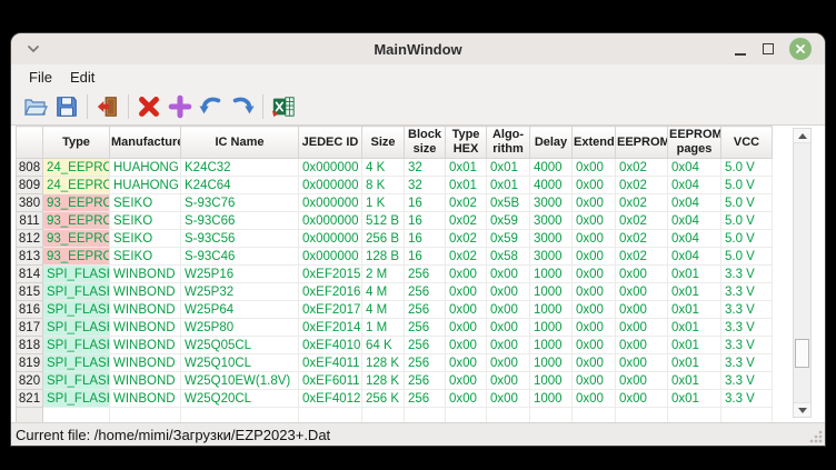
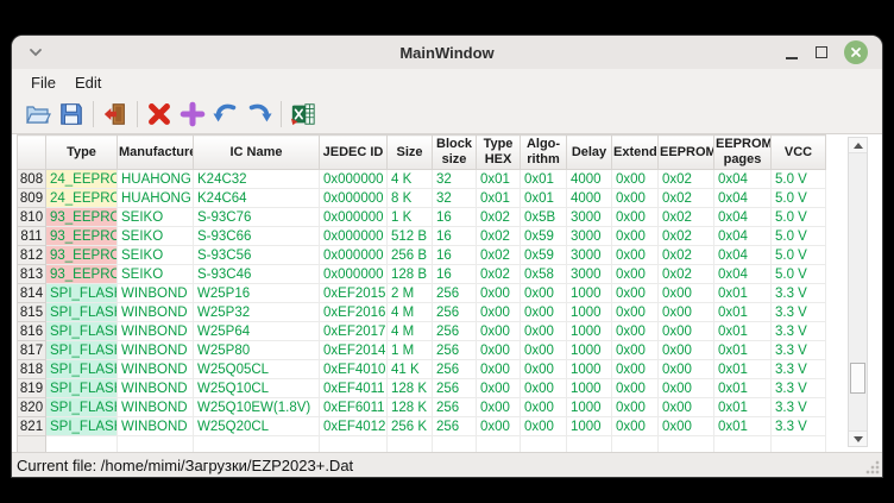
  MainWindow
  File
  Edit
  	Type	Manufactur	IC Name	JEDEC ID	Size	Block size	Type HEX	Algo-rithm	Delay	Extend	EEPROM	EEPROM pages	VCC
  808	24_EEPRO	HUAHONG	K24C32	0x000000	4 K	32	0x01	0x01	4000	0x00	0x02	0x04	5.0 V
  809	24_EEPRO	HUAHONG	K24C64	0x000000	8 K	32	0x01	0x01	4000	0x00	0x02	0x04	5.0 V
- 380	93_EEPRO	SEIKO	S-93C76	0x000000	1 K	16	0x02	0x5B	3000	0x00	0x02	0x04	5.0 V
+ 810	93_EEPRO	SEIKO	S-93C76	0x000000	1 K	16	0x02	0x5B	3000	0x00	0x02	0x04	5.0 V
  811	93_EEPRO	SEIKO	S-93C66	0x000000	512 B	16	0x02	0x59	3000	0x00	0x02	0x04	5.0 V
  812	93_EEPRO	SEIKO	S-93C56	0x000000	256 B	16	0x02	0x59	3000	0x00	0x02	0x04	5.0 V
  813	93_EEPRO	SEIKO	S-93C46	0x000000	128 B	16	0x02	0x58	3000	0x00	0x02	0x04	5.0 V
  814	SPI_FLAS	WINBOND	W25P16	0xEF2015	2 M	256	0x00	0x00	1000	0x00	0x00	0x01	3.3 V
  815	SPI_FLAS	WINBOND	W25P32	0xEF2016	4 M	256	0x00	0x00	1000	0x00	0x00	0x01	3.3 V
  816	SPI_FLAS	WINBOND	W25P64	0xEF2017	4 M	256	0x00	0x00	1000	0x00	0x00	0x01	3.3 V
  817	SPI_FLAS	WINBOND	W25P80	0xEF2014	1 M	256	0x00	0x00	1000	0x00	0x00	0x01	3.3 V
- 818	SPI_FLAS	WINBOND	W25Q05CL	0xEF4010	64 K	256	0x00	0x00	1000	0x00	0x00	0x01	3.3 V
+ 818	SPI_FLAS	WINBOND	W25Q05CL	0xEF4010	41 K	256	0x00	0x00	1000	0x00	0x00	0x01	3.3 V
  819	SPI_FLAS	WINBOND	W25Q10CL	0xEF4011	128 K	256	0x00	0x00	1000	0x00	0x00	0x01	3.3 V
  820	SPI_FLAS	WINBOND	W25Q10EW(1.8V)	0xEF6011	128 K	256	0x00	0x00	1000	0x00	0x00	0x01	3.3 V
  821	SPI_FLAS	WINBOND	W25Q20CL	0xEF4012	256 K	256	0x00	0x00	1000	0x00	0x00	0x01	3.3 V
  Current file: /home/mimi/Загрузки/EZP2023+.Dat
